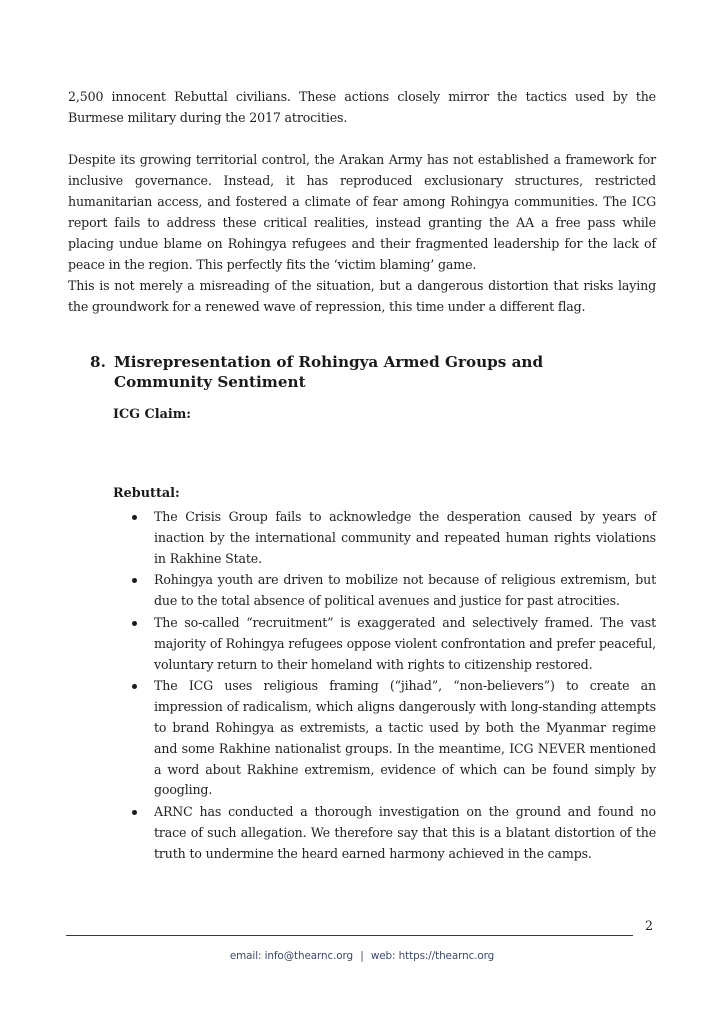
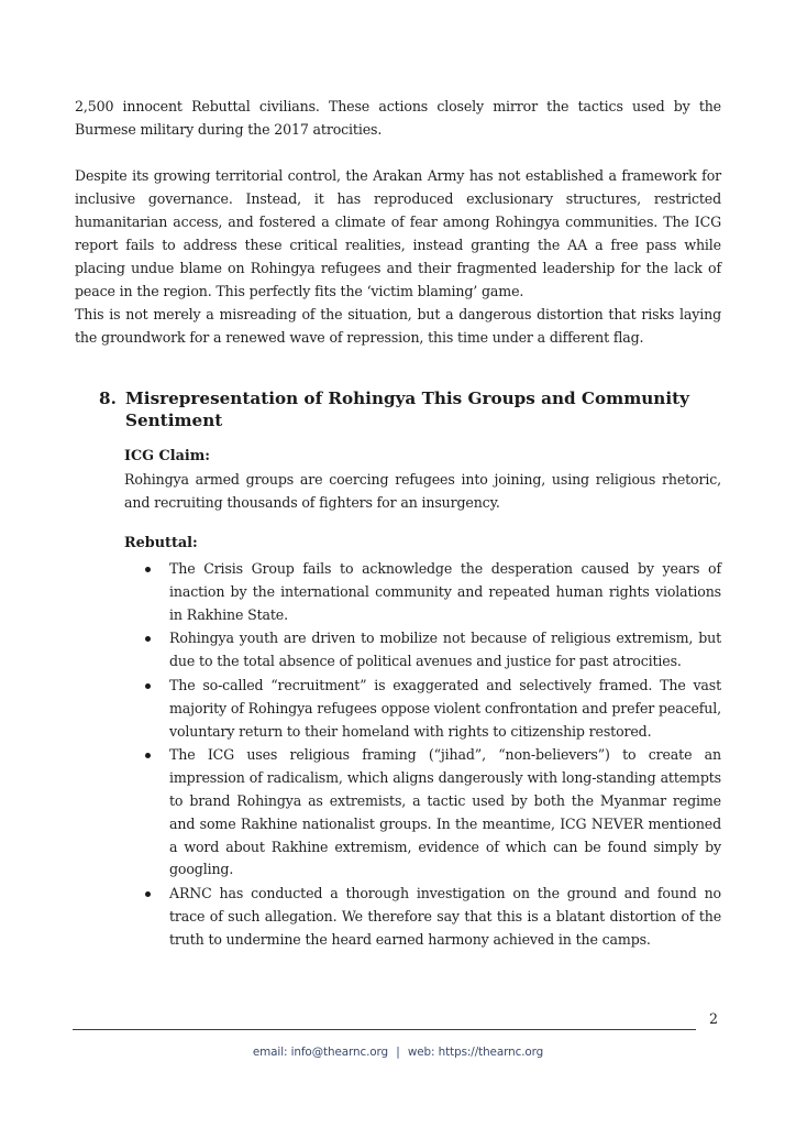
  2,500 innocent Rebuttal civilians. These actions closely mirror the tactics used by the Burmese military during the 2017 atrocities.
  Despite its growing territorial control, the Arakan Army has not established a framework for inclusive governance. Instead, it has reproduced exclusionary structures, restricted humanitarian access, and fostered a climate of fear among Rohingya communities. The ICG report fails to address these critical realities, instead granting the AA a free pass while placing undue blame on Rohingya refugees and their fragmented leadership for the lack of peace in the region. This perfectly fits the ‘victim blaming’ game.
  This is not merely a misreading of the situation, but a dangerous distortion that risks laying the groundwork for a renewed wave of repression, this time under a different flag.
  8.
- Misrepresentation of Rohingya Armed Groups and Community Sentiment
+ Misrepresentation of Rohingya This Groups and Community Sentiment
  ICG Claim:
+ Rohingya armed groups are coercing refugees into joining, using religious rhetoric, and recruiting thousands of fighters for an insurgency.
  Rebuttal:
  The Crisis Group fails to acknowledge the desperation caused by years of inaction by the international community and repeated human rights violations in Rakhine State.
  Rohingya youth are driven to mobilize not because of religious extremism, but due to the total absence of political avenues and justice for past atrocities.
  The so-called “recruitment” is exaggerated and selectively framed. The vast majority of Rohingya refugees oppose violent confrontation and prefer peaceful, voluntary return to their homeland with rights to citizenship restored.
  The ICG uses religious framing (“jihad”, “non-believers”) to create an impression of radicalism, which aligns dangerously with long-standing attempts to brand Rohingya as extremists, a tactic used by both the Myanmar regime and some Rakhine nationalist groups. In the meantime, ICG NEVER mentioned a word about Rakhine extremism, evidence of which can be found simply by googling.
  ARNC has conducted a thorough investigation on the ground and found no trace of such allegation. We therefore say that this is a blatant distortion of the truth to undermine the heard earned harmony achieved in the camps.
  2
  email: info@thearnc.org | web: https://thearnc.org
